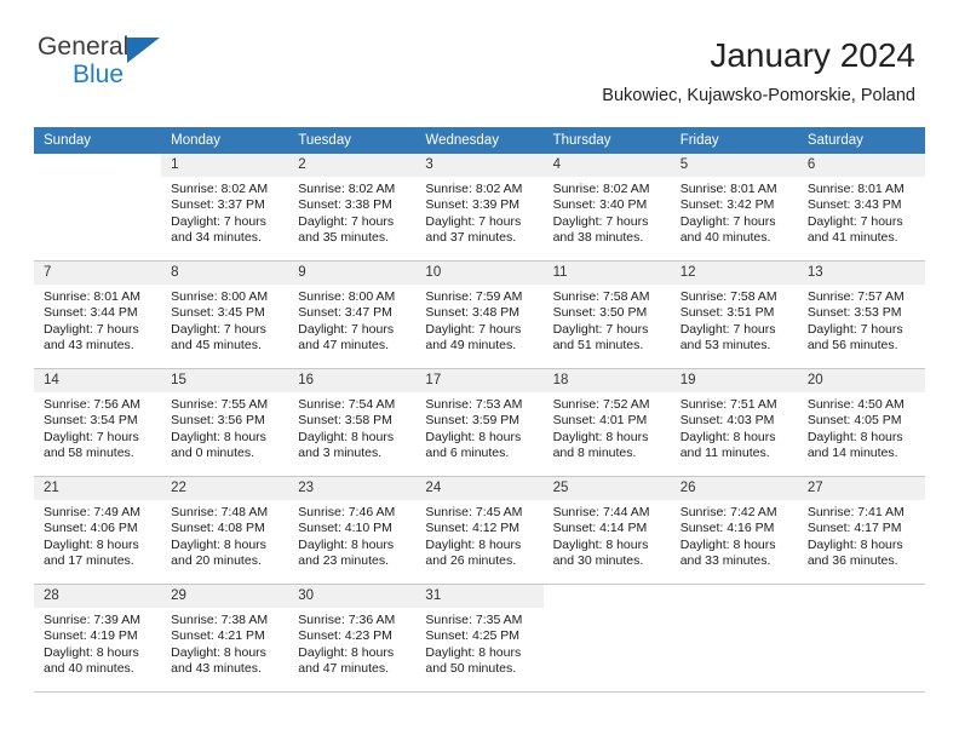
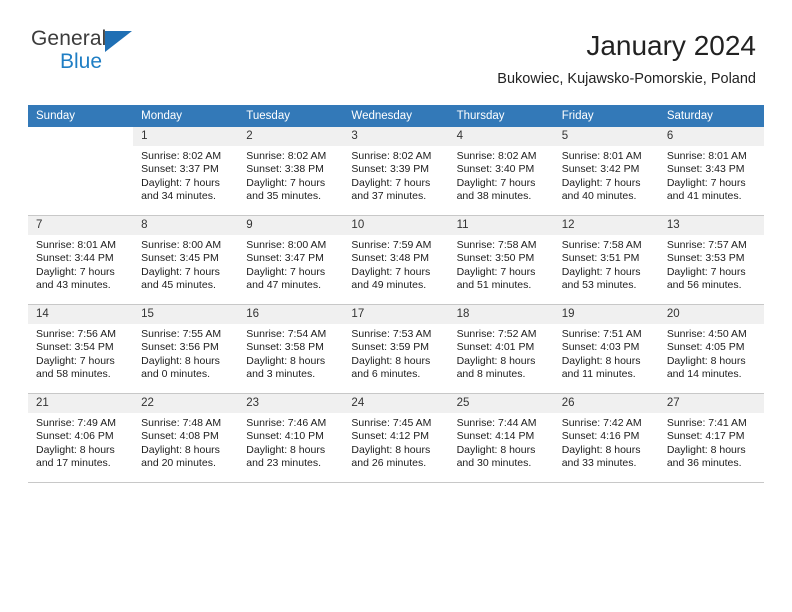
  General
  Blue
  January 2024
  Bukowiec, Kujawsko-Pomorskie, Poland
  Sunday	Monday	Tuesday	Wednesday	Thursday	Friday	Saturday
  	1Sunrise: 8:02 AMSunset: 3:37 PMDaylight: 7 hoursand 34 minutes.	2Sunrise: 8:02 AMSunset: 3:38 PMDaylight: 7 hoursand 35 minutes.	3Sunrise: 8:02 AMSunset: 3:39 PMDaylight: 7 hoursand 37 minutes.	4Sunrise: 8:02 AMSunset: 3:40 PMDaylight: 7 hoursand 38 minutes.	5Sunrise: 8:01 AMSunset: 3:42 PMDaylight: 7 hoursand 40 minutes.	6Sunrise: 8:01 AMSunset: 3:43 PMDaylight: 7 hoursand 41 minutes.
  7Sunrise: 8:01 AMSunset: 3:44 PMDaylight: 7 hoursand 43 minutes.	8Sunrise: 8:00 AMSunset: 3:45 PMDaylight: 7 hoursand 45 minutes.	9Sunrise: 8:00 AMSunset: 3:47 PMDaylight: 7 hoursand 47 minutes.	10Sunrise: 7:59 AMSunset: 3:48 PMDaylight: 7 hoursand 49 minutes.	11Sunrise: 7:58 AMSunset: 3:50 PMDaylight: 7 hoursand 51 minutes.	12Sunrise: 7:58 AMSunset: 3:51 PMDaylight: 7 hoursand 53 minutes.	13Sunrise: 7:57 AMSunset: 3:53 PMDaylight: 7 hoursand 56 minutes.
  14Sunrise: 7:56 AMSunset: 3:54 PMDaylight: 7 hoursand 58 minutes.	15Sunrise: 7:55 AMSunset: 3:56 PMDaylight: 8 hoursand 0 minutes.	16Sunrise: 7:54 AMSunset: 3:58 PMDaylight: 8 hoursand 3 minutes.	17Sunrise: 7:53 AMSunset: 3:59 PMDaylight: 8 hoursand 6 minutes.	18Sunrise: 7:52 AMSunset: 4:01 PMDaylight: 8 hoursand 8 minutes.	19Sunrise: 7:51 AMSunset: 4:03 PMDaylight: 8 hoursand 11 minutes.	20Sunrise: 4:50 AMSunset: 4:05 PMDaylight: 8 hoursand 14 minutes.
  21Sunrise: 7:49 AMSunset: 4:06 PMDaylight: 8 hoursand 17 minutes.	22Sunrise: 7:48 AMSunset: 4:08 PMDaylight: 8 hoursand 20 minutes.	23Sunrise: 7:46 AMSunset: 4:10 PMDaylight: 8 hoursand 23 minutes.	24Sunrise: 7:45 AMSunset: 4:12 PMDaylight: 8 hoursand 26 minutes.	25Sunrise: 7:44 AMSunset: 4:14 PMDaylight: 8 hoursand 30 minutes.	26Sunrise: 7:42 AMSunset: 4:16 PMDaylight: 8 hoursand 33 minutes.	27Sunrise: 7:41 AMSunset: 4:17 PMDaylight: 8 hoursand 36 minutes.
- 28Sunrise: 7:39 AMSunset: 4:19 PMDaylight: 8 hoursand 40 minutes.	29Sunrise: 7:38 AMSunset: 4:21 PMDaylight: 8 hoursand 43 minutes.	30Sunrise: 7:36 AMSunset: 4:23 PMDaylight: 8 hoursand 47 minutes.	31Sunrise: 7:35 AMSunset: 4:25 PMDaylight: 8 hoursand 50 minutes.
